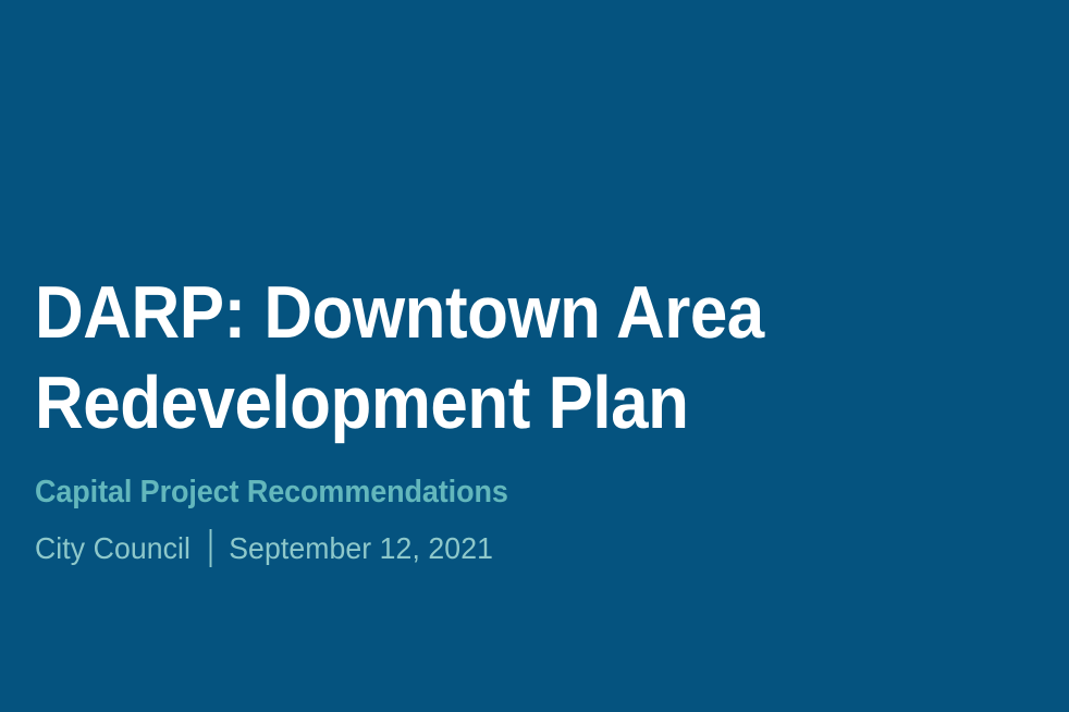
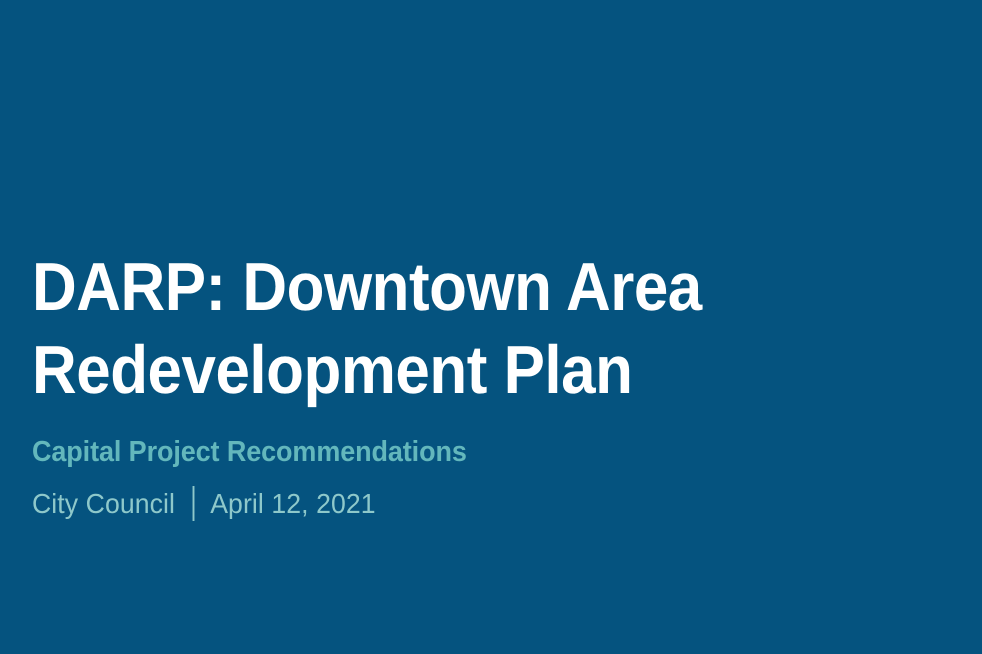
  DARP: Downtown Area
  Redevelopment Plan
  Capital Project Recommendations
  City Council
- September 12, 2021
+ April 12, 2021
